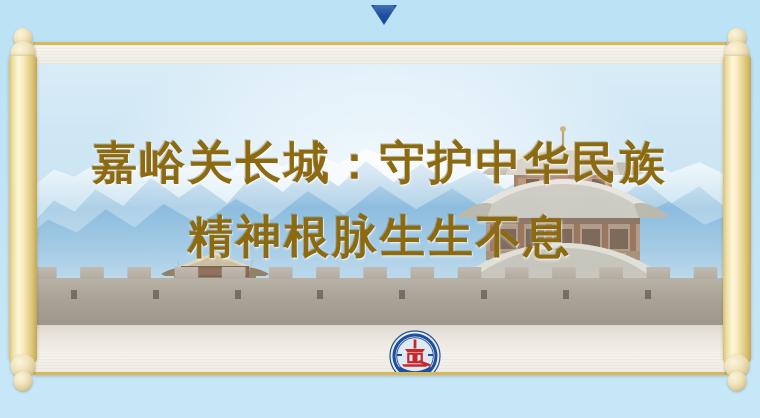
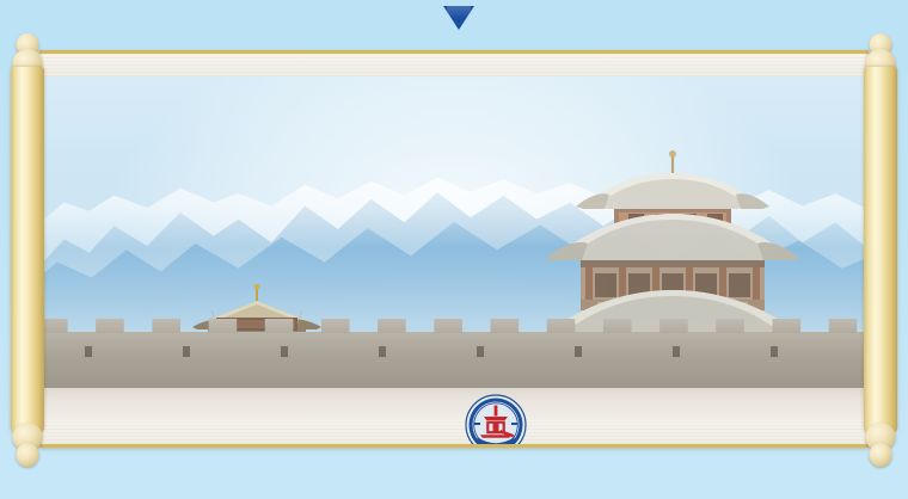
- 嘉峪关长城：守护中华民族
- 精神根脉生生不息
